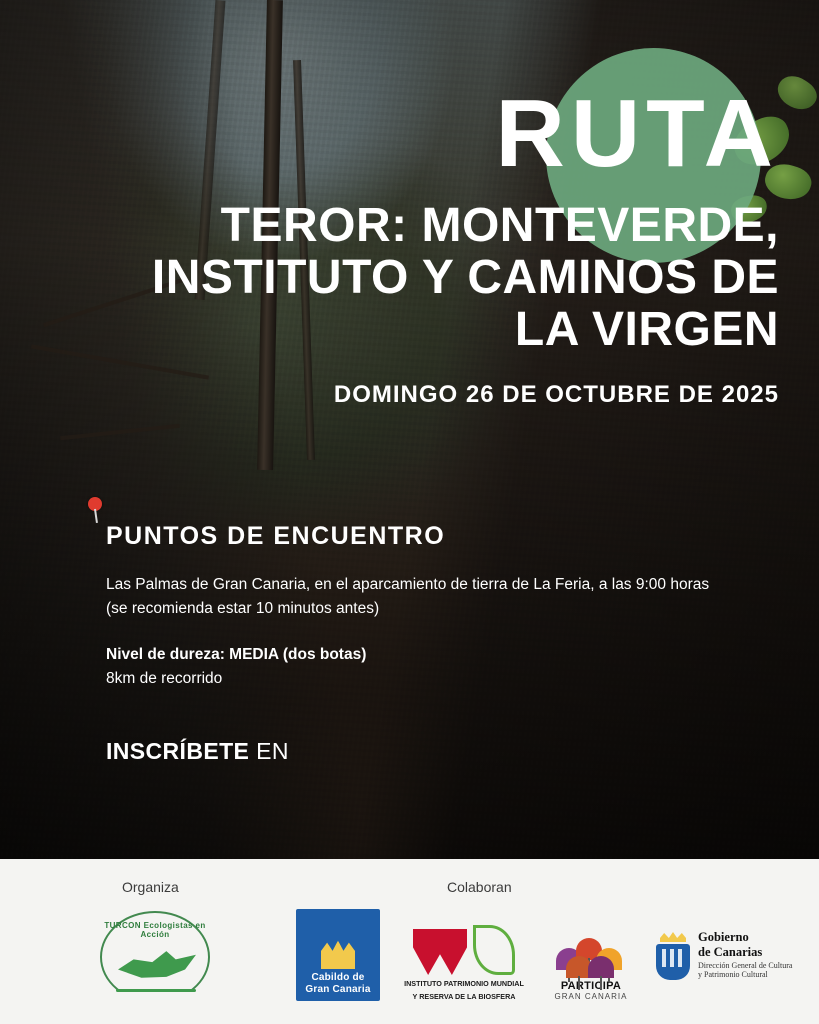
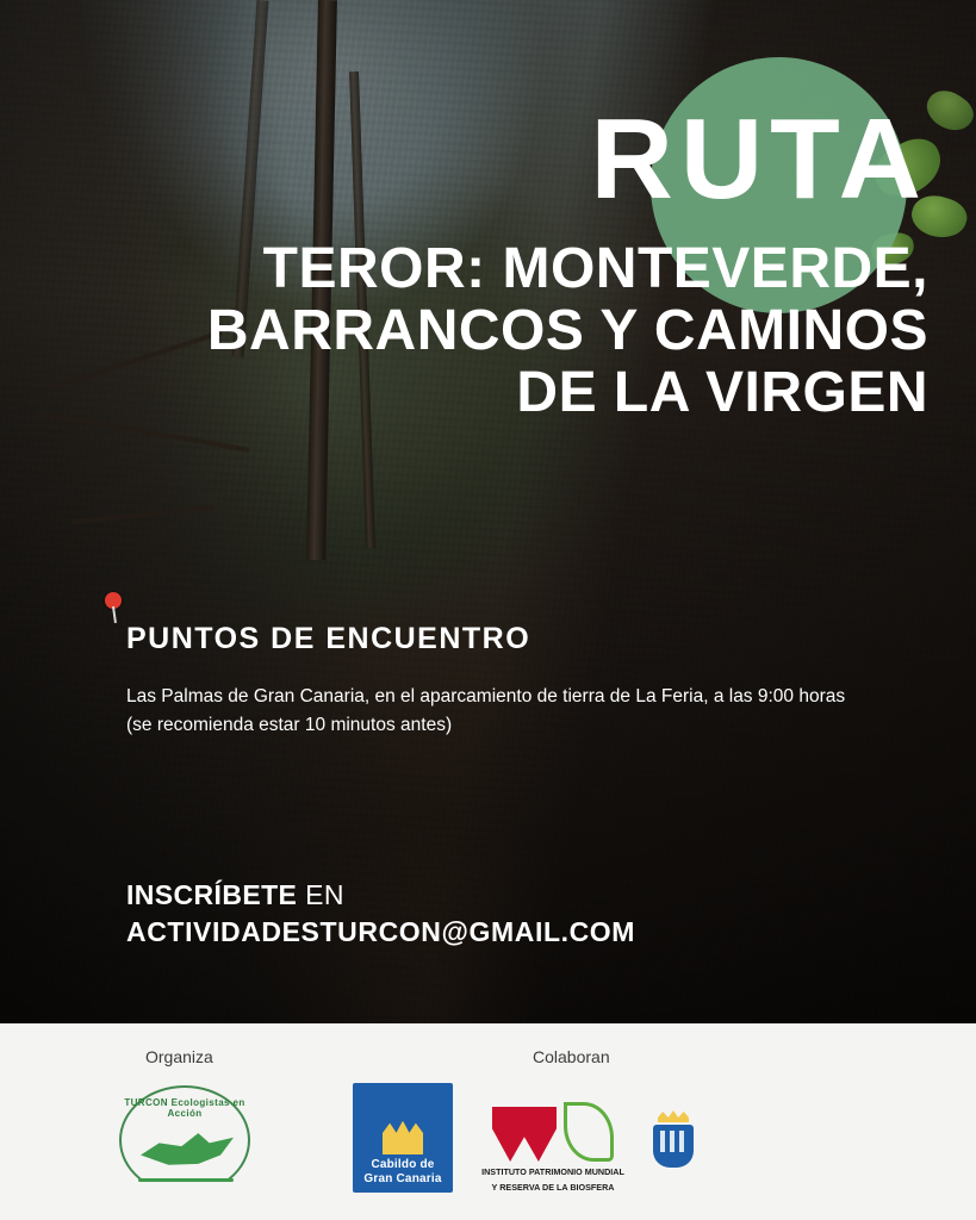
  RUTA
- TEROR: MONTEVERDE, INSTITUTO Y CAMINOS DE LA VIRGEN
+ TEROR: MONTEVERDE, BARRANCOS Y CAMINOS DE LA VIRGEN
- DOMINGO 26 DE OCTUBRE DE 2025
  PUNTOS DE ENCUENTRO
  Las Palmas de Gran Canaria, en el aparcamiento de tierra de La Feria, a las 9:00 horas (se recomienda estar 10 minutos antes)
- Nivel de dureza: MEDIA (dos botas)
- 8km de recorrido
  INSCRÍBETE EN
+ ACTIVIDADESTURCON@GMAIL.COM
  Organiza
  Colaboran
  TURCON Ecologistas en Acción
  Cabildo de
  Gran Canaria
  INSTITUTO PATRIMONIO MUNDIAL
  Y RESERVA DE LA BIOSFERA
- PARTICIPA
- GRAN CANARIA
- Gobierno
- de Canarias
- Dirección General de Cultura
- y Patrimonio Cultural
